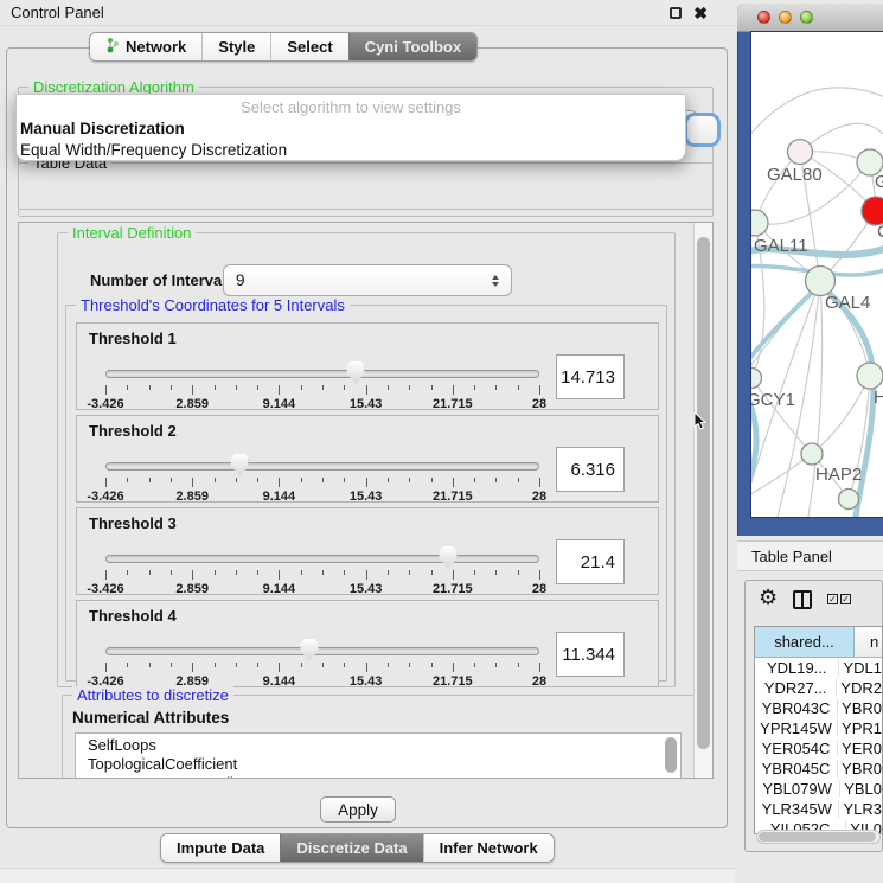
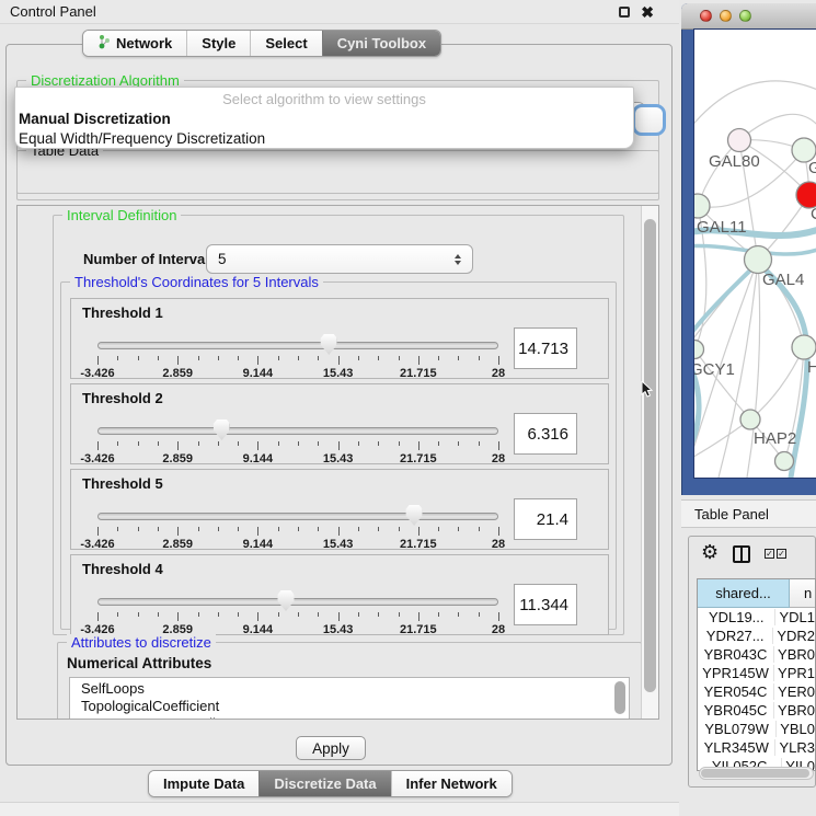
  Control Panel
  ✖
  Network
  Style
  Select
  Cyni Toolbox
  Discretization Algorithm
  Select algorithm to view settings
  Manual Discretization
  Equal Width/Frequency Discretization
  Table Data
  Interval Definition
  Number of Interva
- 9
+ 5
  Threshold's Coordinates for 5 Intervals
  Threshold 1
  -3.426
  2.859
  9.144
  15.43
  21.715
  28
  14.713
  Threshold 2
  -3.426
  2.859
  9.144
  15.43
  21.715
  28
  6.316
- Threshold 3
+ Threshold 5
  -3.426
  2.859
  9.144
  15.43
  21.715
  28
  21.4
  Threshold 4
  -3.426
  2.859
  9.144
  15.43
  21.715
  28
  11.344
  Attributes to discretize
  Numerical Attributes
  SelfLoops
  TopologicalCoefficient
  Apply
  Impute Data
  Discretize Data
  Infer Network
  GAL80
  G
  GAL11
  GAL4
  GCY1
  H
  HAP2
  Table Panel
  ⚙
  ✓
  ✓
  shared...
  n
  YDL19...
  YDL1
  YDR27...
  YDR2
  YBR043C
  YBR0
  YPR145W
  YPR1
  YER054C
  YER0
  YBR045C
  YBR0
  YBL079W
  YBL0
  YLR345W
  YLR3
